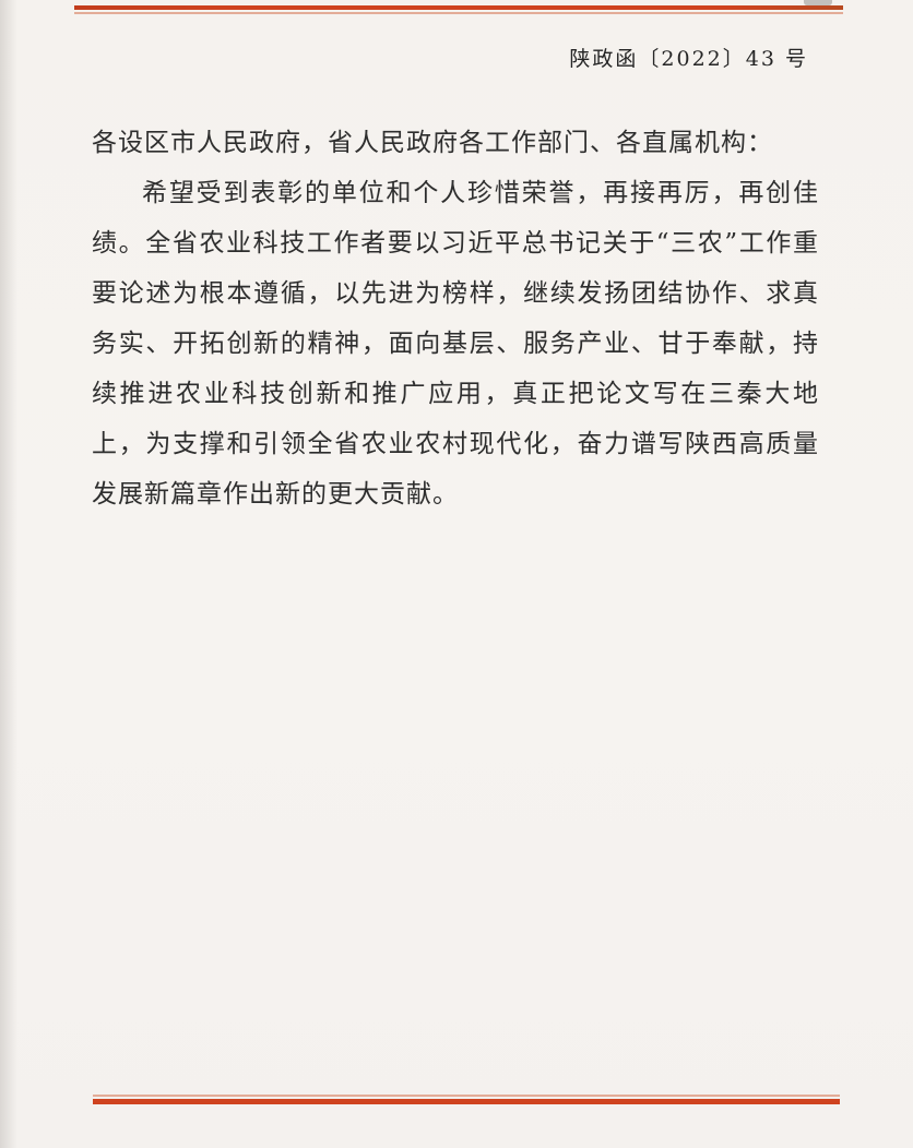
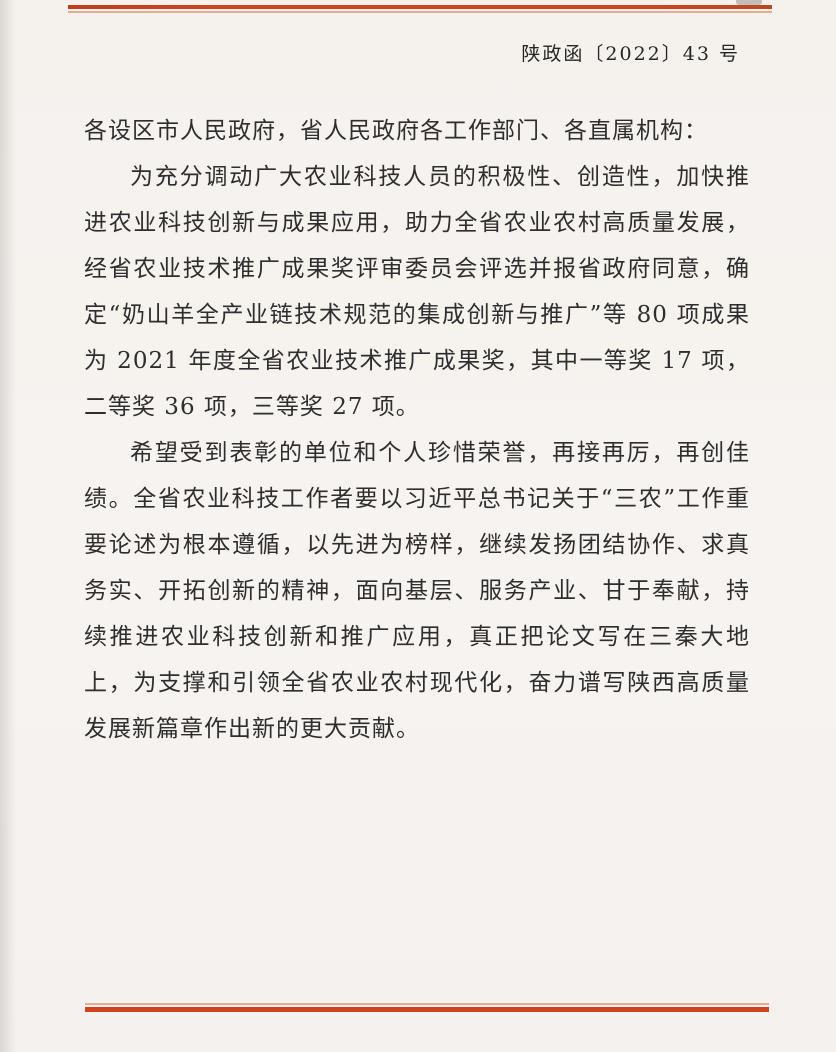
  陕政函〔2022〕43 号
  各设区市人民政府，省人民政府各工作部门、各直属机构：
+ 为充分调动广大农业科技人员的积极性、创造性，加快推进农业科技创新与成果应用，助力全省农业农村高质量发展，经省农业技术推广成果奖评审委员会评选并报省政府同意，确定“奶山羊全产业链技术规范的集成创新与推广”等 80 项成果为 2021 年度全省农业技术推广成果奖，其中一等奖 17 项，二等奖 36 项，三等奖 27 项。
  希望受到表彰的单位和个人珍惜荣誉，再接再厉，再创佳绩。全省农业科技工作者要以习近平总书记关于“三农”工作重要论述为根本遵循，以先进为榜样，继续发扬团结协作、求真务实、开拓创新的精神，面向基层、服务产业、甘于奉献，持续推进农业科技创新和推广应用，真正把论文写在三秦大地上，为支撑和引领全省农业农村现代化，奋力谱写陕西高质量发展新篇章作出新的更大贡献。
